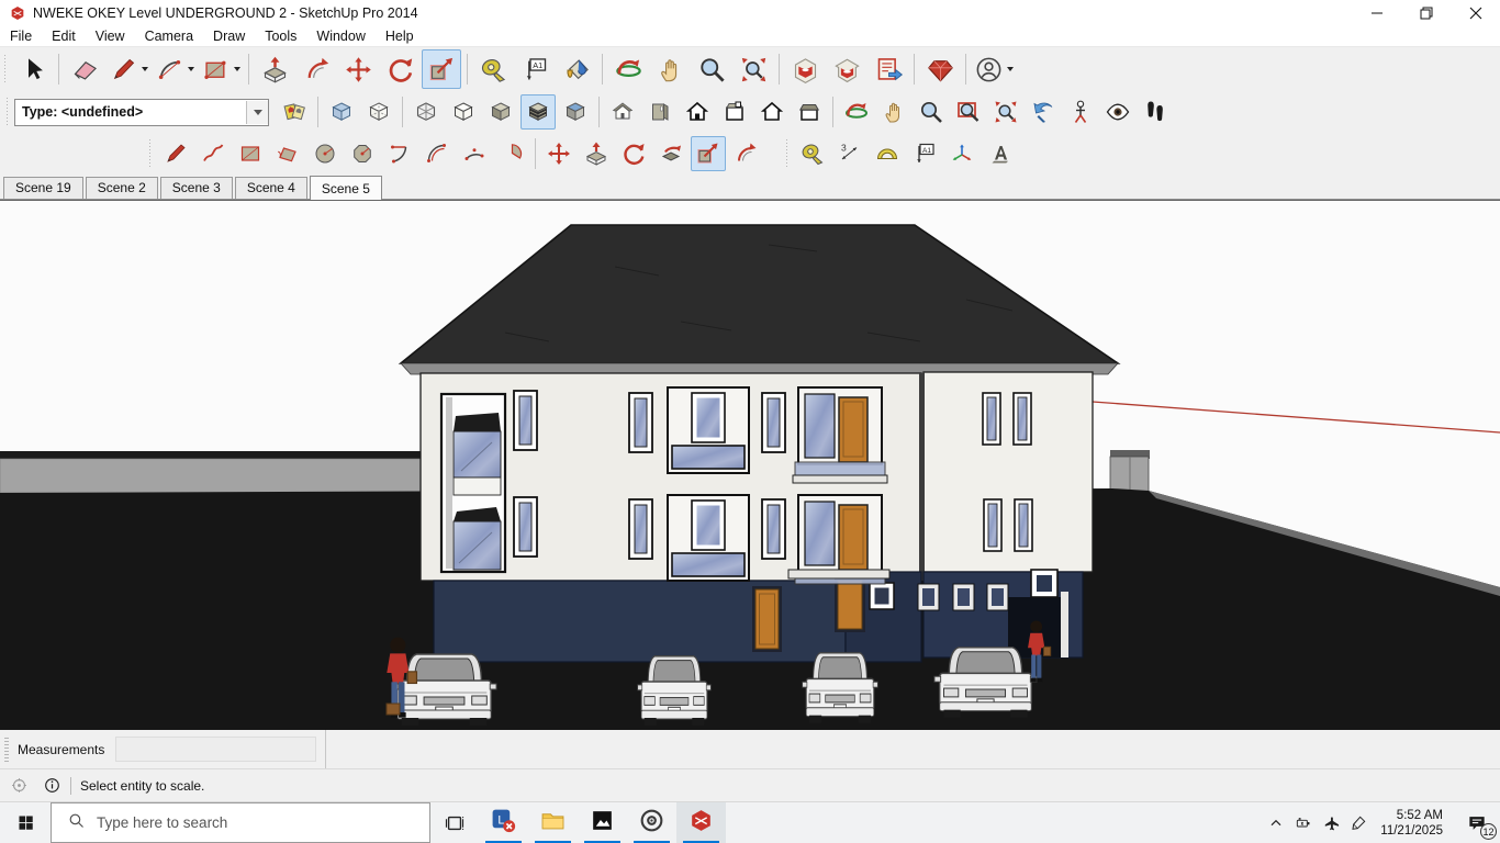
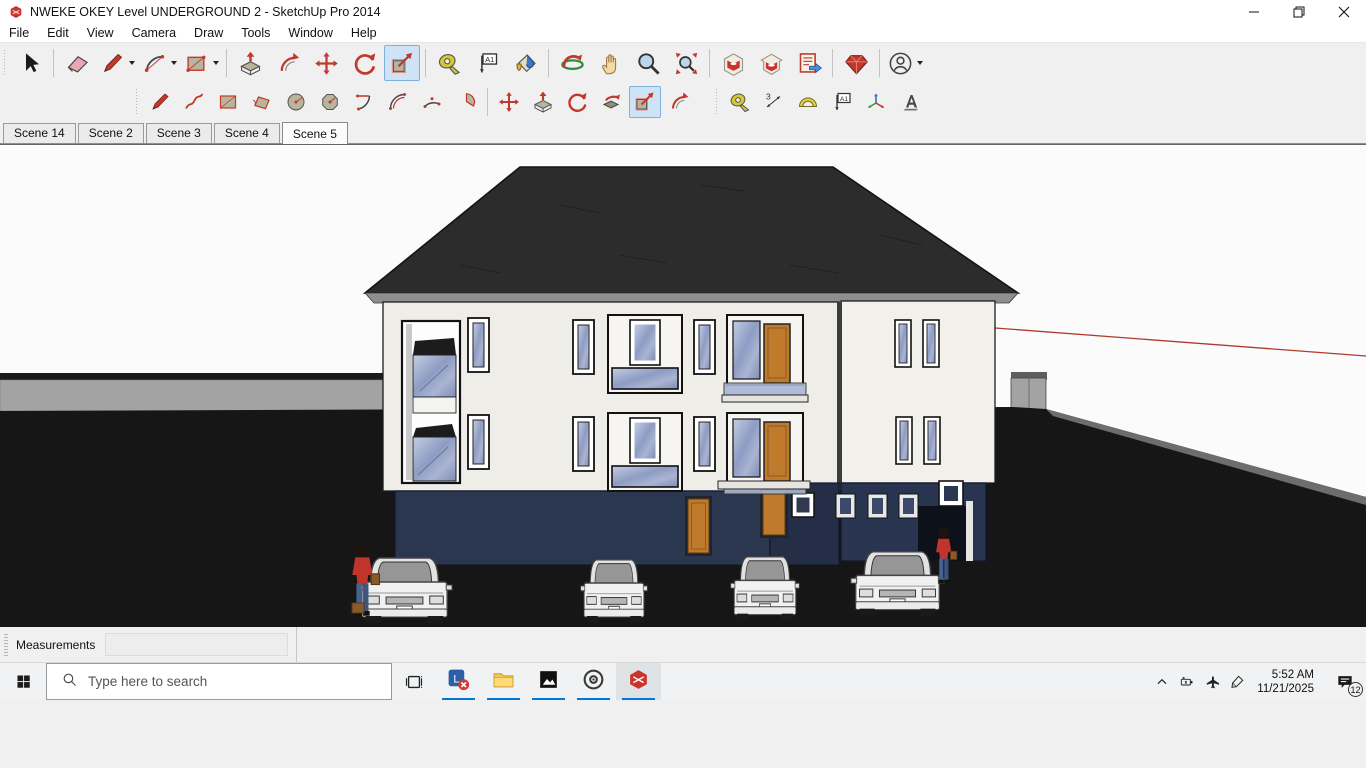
  NWEKE OKEY Level UNDERGROUND 2 - SketchUp Pro 2014
  File
  Edit
  View
  Camera
  Draw
  Tools
  Window
  Help
  A1
- Type: <undefined>
  3
- Scene 19
+ Scene 14
  Scene 2
  Scene 3
  Scene 4
  Scene 5
  Measurements
- Select entity to scale.
  Type here to search
  L
  5:52 AM
  11/21/2025
  12
